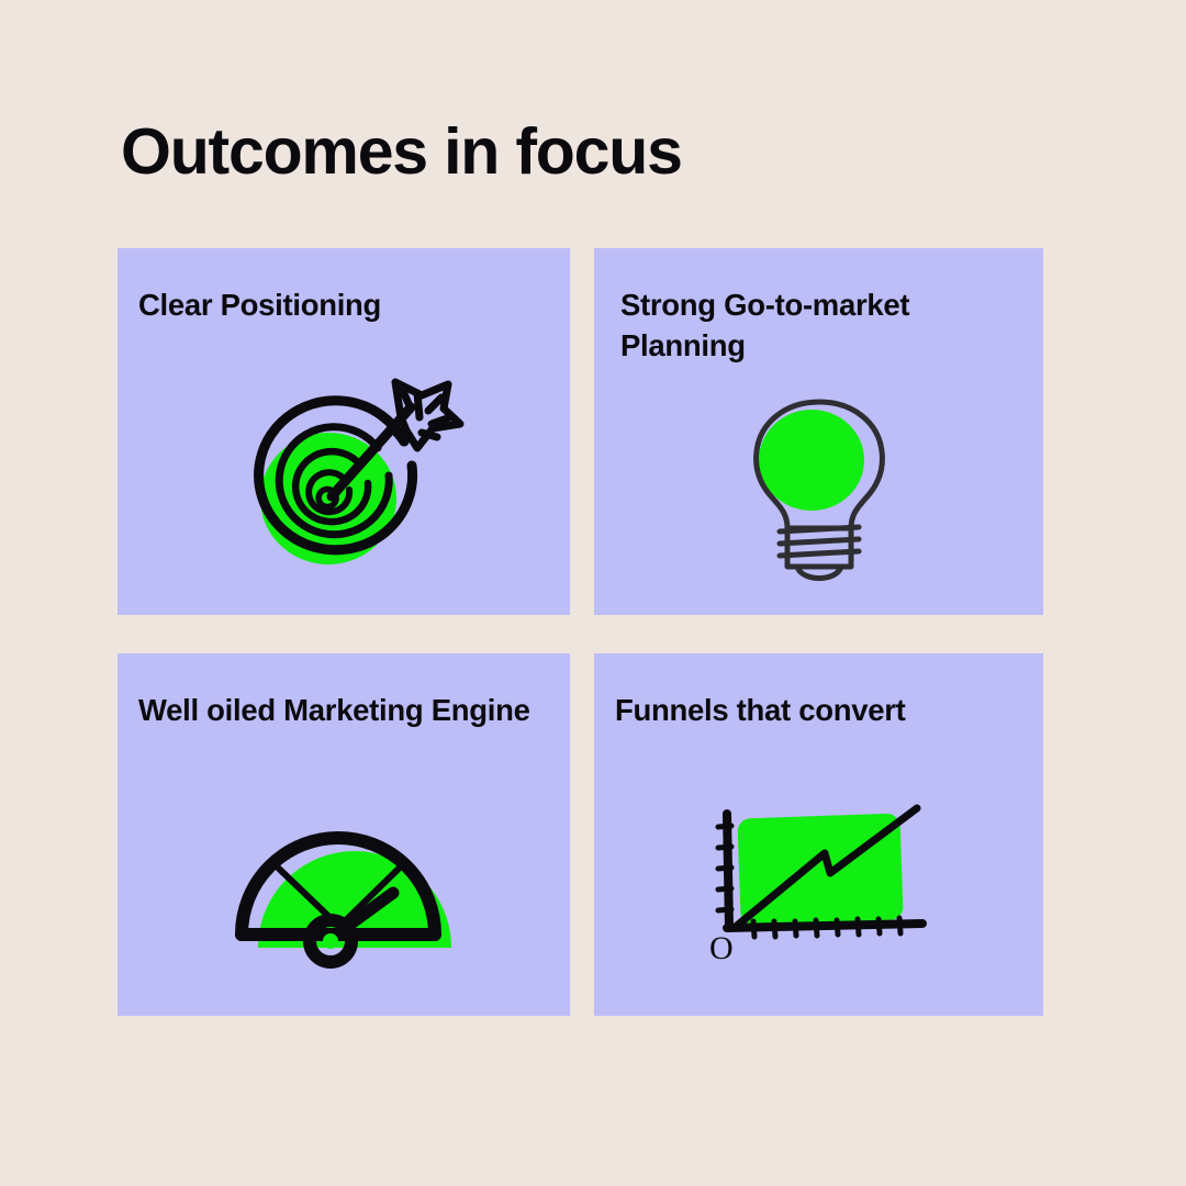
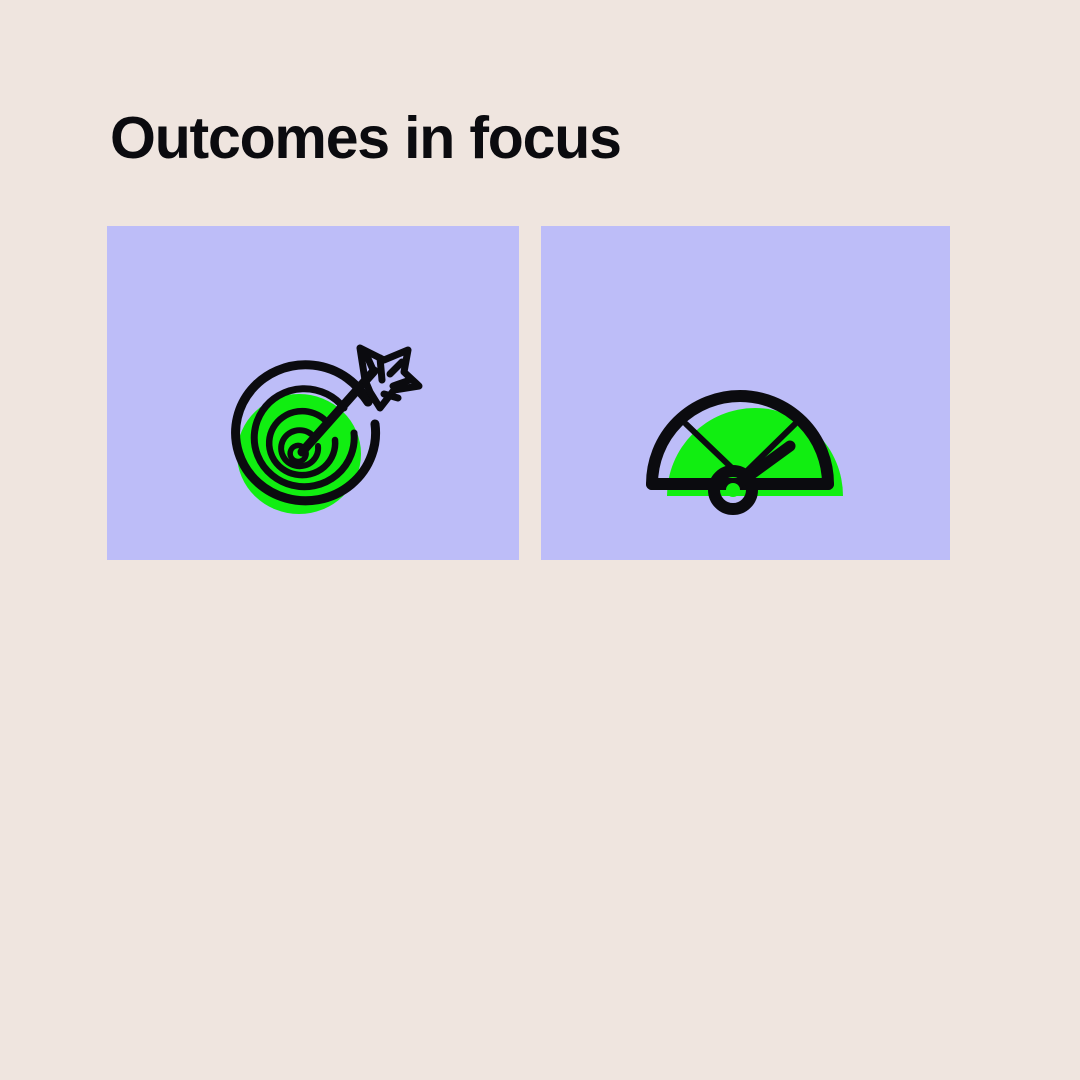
  Outcomes in focus
- Clear Positioning
- Strong Go-to-market Planning
- Well oiled Marketing Engine
- Funnels that convert
- O
